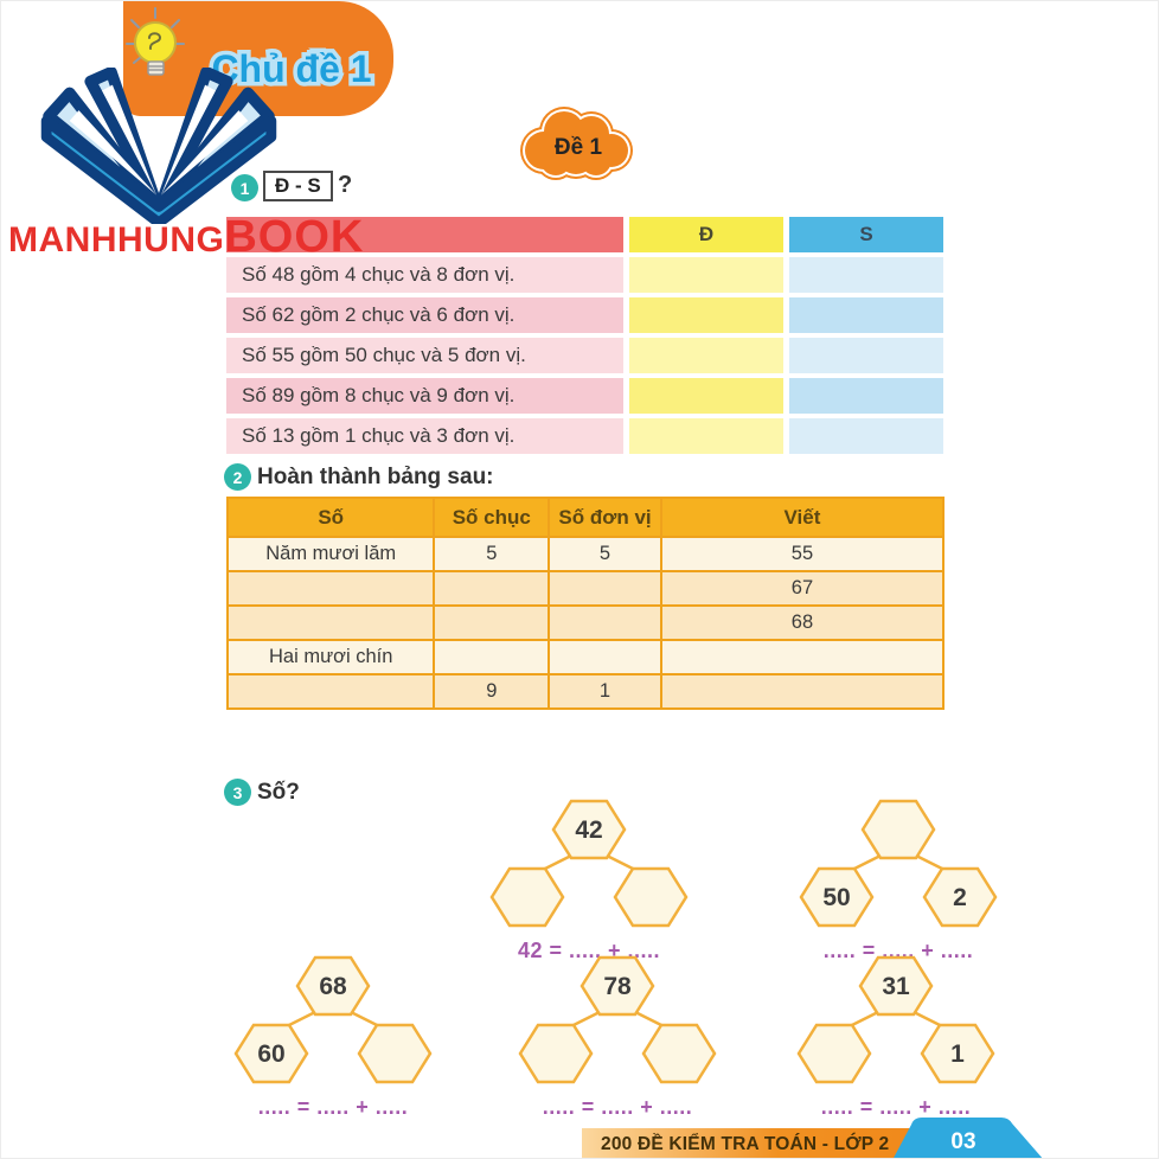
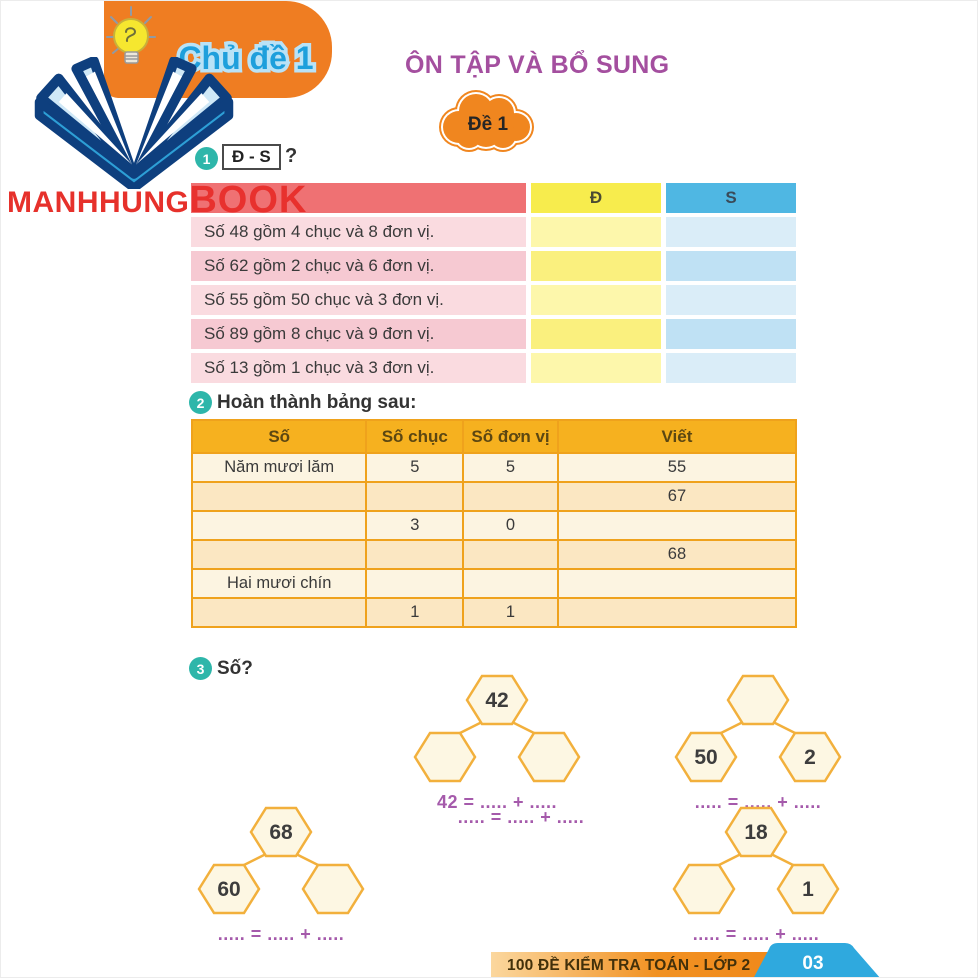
  Chủ đề 1
  MANHHUNG
  BOOK
+ ÔN TẬP VÀ BỔ SUNG
  Đề 1
  1
  Đ - S
  ?
  Đ
  S
  Số 48 gồm 4 chục và 8 đơn vị.
  Số 62 gồm 2 chục và 6 đơn vị.
- Số 55 gồm 50 chục và 5 đơn vị.
+ Số 55 gồm 50 chục và 3 đơn vị.
  Số 89 gồm 8 chục và 9 đơn vị.
  Số 13 gồm 1 chục và 3 đơn vị.
  2
  Hoàn thành bảng sau:
  Số	Số chục	Số đơn vị	Viết
  Năm mươi lăm	5	5	55
  			67
+ 	3	0
  			68
  Hai mươi chín
- 	9	1
+ 	1	1
  3
  Số?
  42
  42 = ..... + .....
  50
  2
  ..... = ..... + .....
  68
  60
  ..... = ..... + .....
- 78
  ..... = ..... + .....
- 31
+ 18
  1
  ..... = ..... + .....
- 200 ĐỀ KIỂM TRA TOÁN - LỚP 2
+ 100 ĐỀ KIỂM TRA TOÁN - LỚP 2
  03
